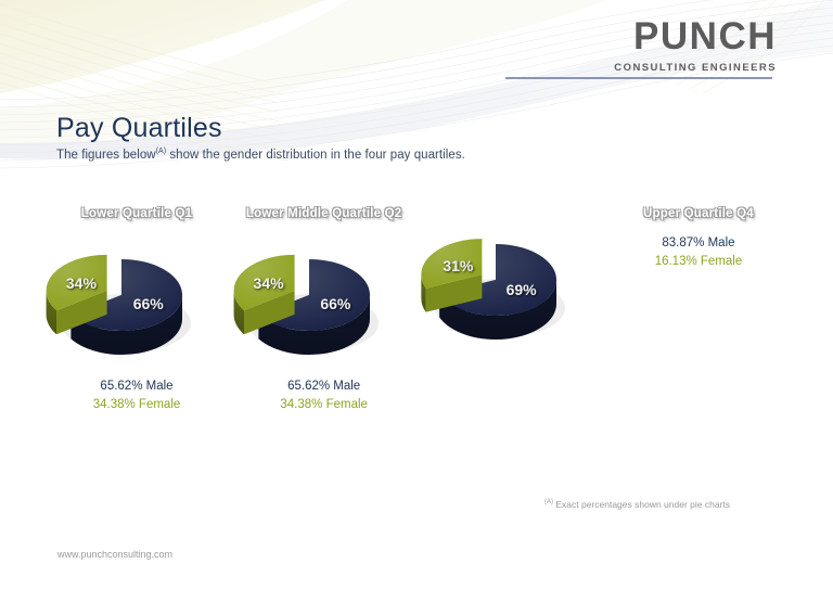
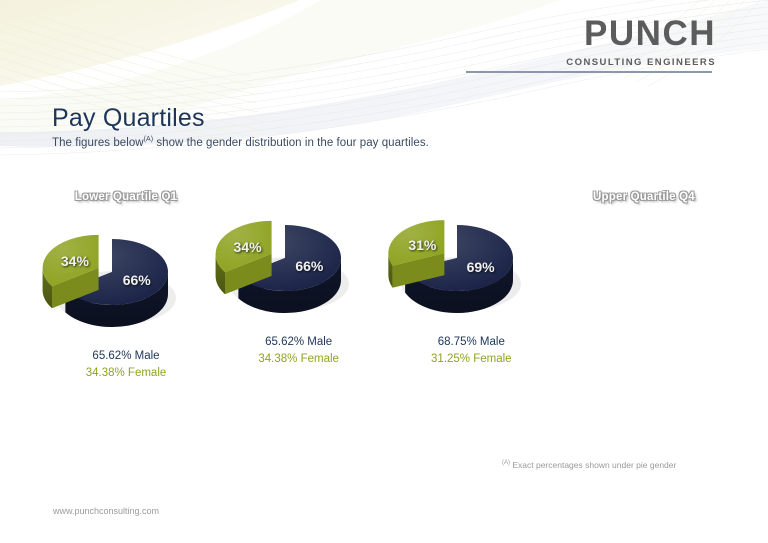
  PUNCH
  CONSULTING ENGINEERS
  Pay Quartiles
  The figures below show the gender distribution in the four pay quartiles.
  Lower Quartile Q1
  66%
  34%
  65.62% Male
  34.38% Female
- Lower Middle Quartile Q2
  66%
  34%
  65.62% Male
  34.38% Female
  69%
  31%
+ 68.75% Male
+ 31.25% Female
  Upper Quartile Q4
- 83.87% Male
- 16.13% Female
- Exact percentages shown under pie charts
+ Exact percentages shown under pie gender
  www.punchconsulting.com
